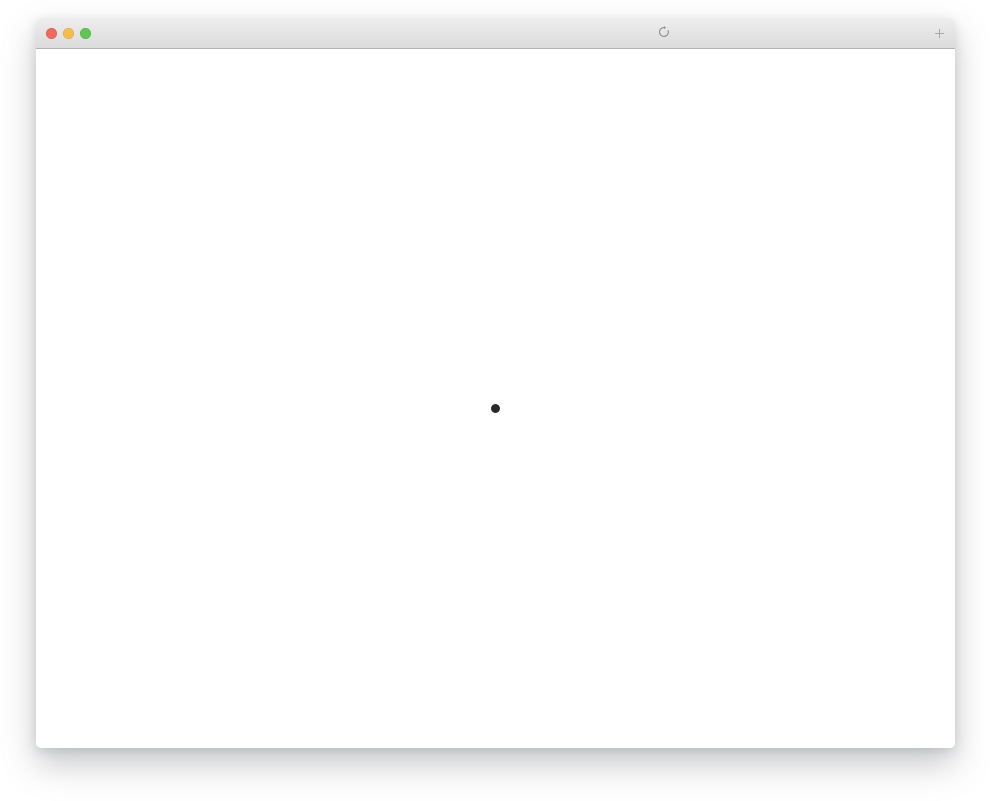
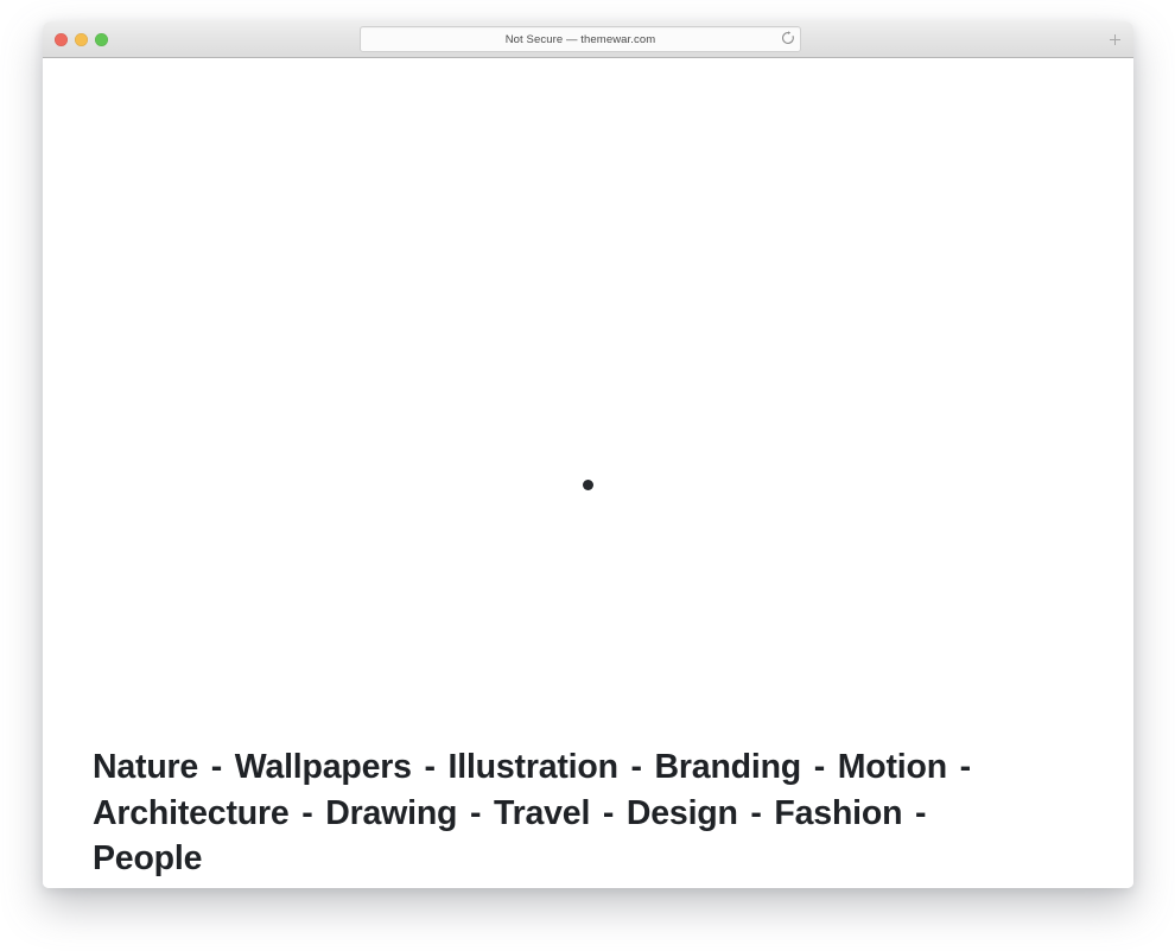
+ Not Secure — themewar.com
+ Nature - Wallpapers - Illustration - Branding - Motion - Architecture - Drawing - Travel - Design - Fashion - People
